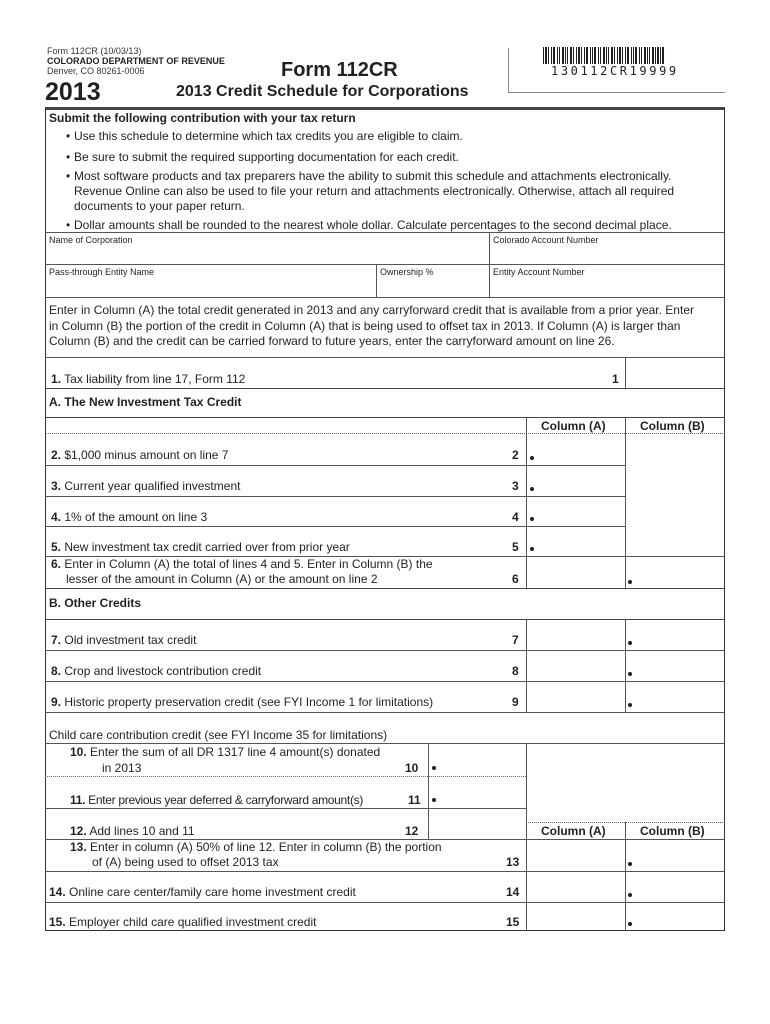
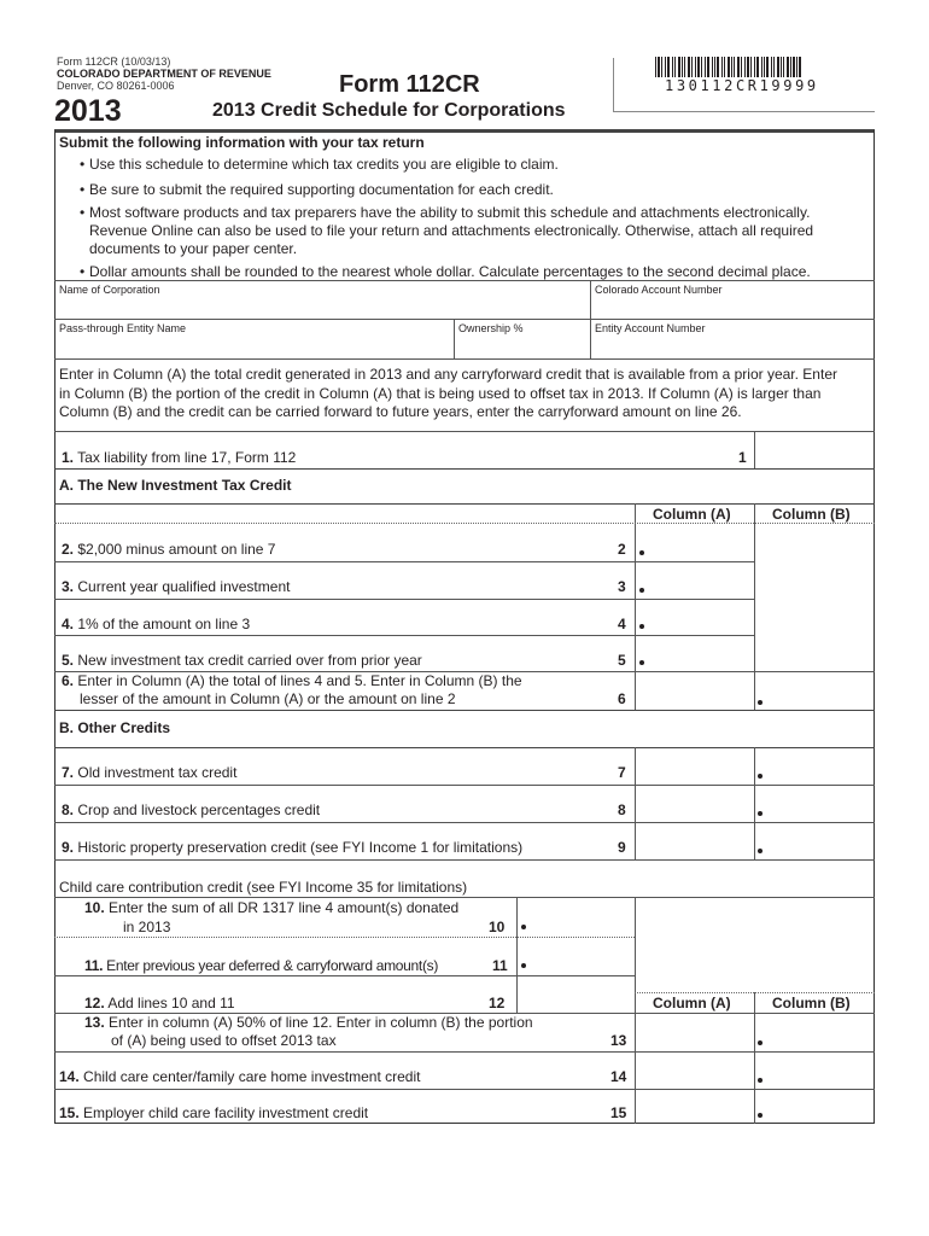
  Form 112CR (10/03/13)
  COLORADO DEPARTMENT OF REVENUE
  Denver, CO 80261-0006
  2013
  Form 112CR
  2013 Credit Schedule for Corporations
  130112CR19999
- Submit the following contribution with your tax return
+ Submit the following information with your tax return
  •
  Use this schedule to determine which tax credits you are eligible to claim.
  •
  Be sure to submit the required supporting documentation for each credit.
  •
  Most software products and tax preparers have the ability to submit this schedule and attachments electronically.
  Revenue Online can also be used to file your return and attachments electronically. Otherwise, attach all required
- documents to your paper return.
+ documents to your paper center.
  •
  Dollar amounts shall be rounded to the nearest whole dollar. Calculate percentages to the second decimal place.
  Name of Corporation
  Colorado Account Number
  Pass-through Entity Name
  Ownership %
  Entity Account Number
  Enter in Column (A) the total credit generated in 2013 and any carryforward credit that is available from a prior year. Enter
  in Column (B) the portion of the credit in Column (A) that is being used to offset tax in 2013. If Column (A) is larger than
  Column (B) and the credit can be carried forward to future years, enter the carryforward amount on line 26.
  1. Tax liability from line 17, Form 112
  1
  A. The New Investment Tax Credit
  Column (A)
  Column (B)
- 2. $1,000 minus amount on line 7
+ 2. $2,000 minus amount on line 7
  2
  3. Current year qualified investment
  3
  4. 1% of the amount on line 3
  4
  5. New investment tax credit carried over from prior year
  5
  6. Enter in Column (A) the total of lines 4 and 5. Enter in Column (B) the
  lesser of the amount in Column (A) or the amount on line 2
  6
  B. Other Credits
  7. Old investment tax credit
  7
- 8. Crop and livestock contribution credit
+ 8. Crop and livestock percentages credit
  8
  9. Historic property preservation credit (see FYI Income 1 for limitations)
  9
  Child care contribution credit (see FYI Income 35 for limitations)
  10. Enter the sum of all DR 1317 line 4 amount(s) donated
  in 2013
  10
  11. Enter previous year deferred & carryforward amount(s)
  11
  12. Add lines 10 and 11
  12
  Column (A)
  Column (B)
  13. Enter in column (A) 50% of line 12. Enter in column (B) the portion
  of (A) being used to offset 2013 tax
  13
- 14. Online care center/family care home investment credit
+ 14. Child care center/family care home investment credit
  14
- 15. Employer child care qualified investment credit
+ 15. Employer child care facility investment credit
  15
